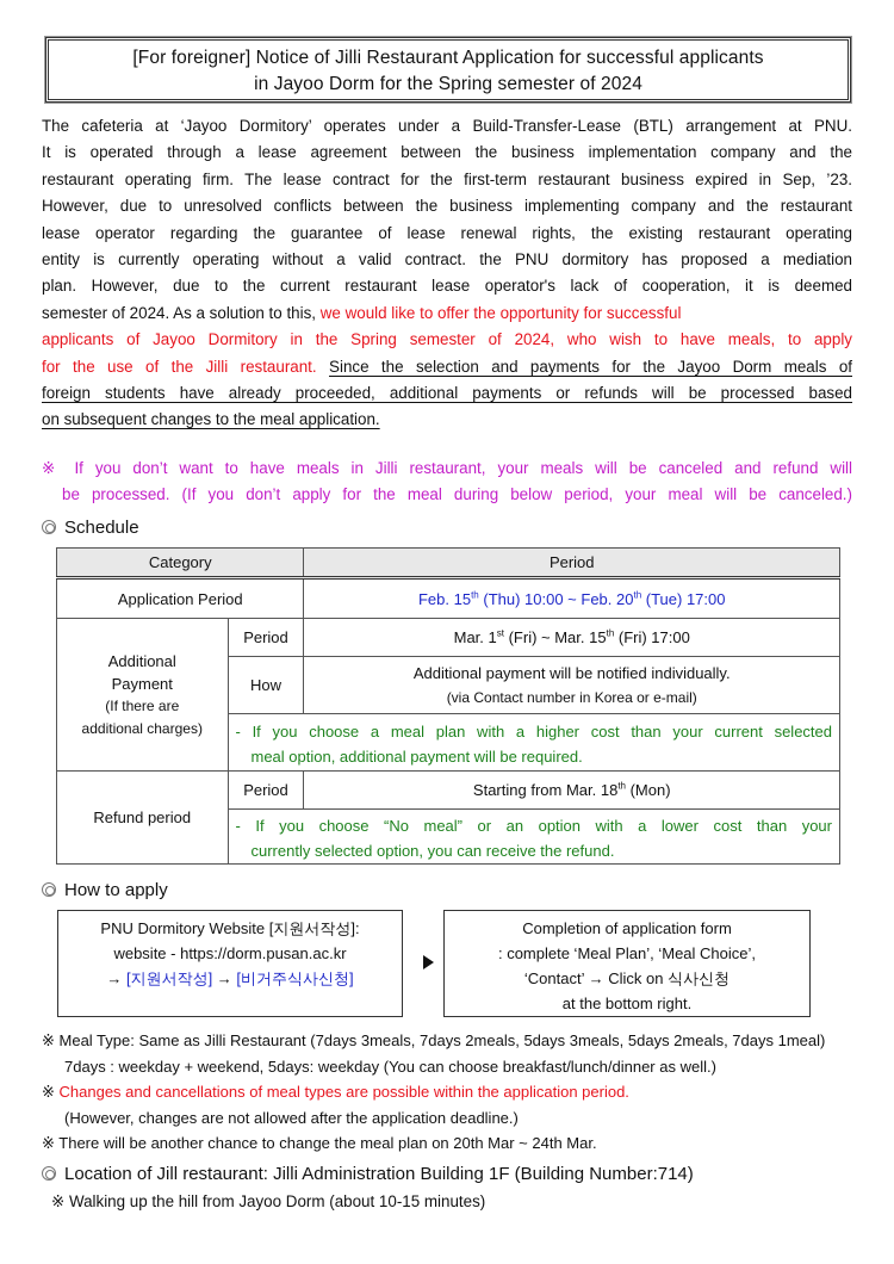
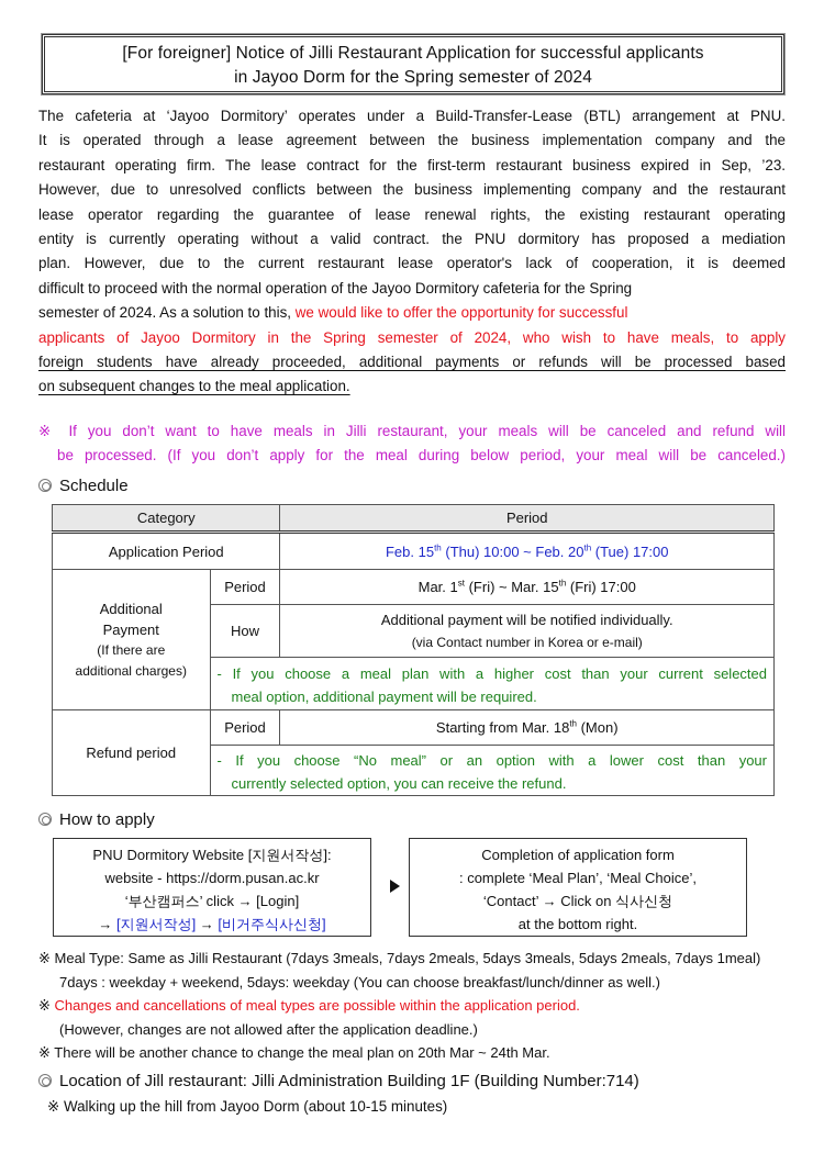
  [For foreigner] Notice of Jilli Restaurant Application for successful applicants
  in Jayoo Dorm for the Spring semester of 2024
  The cafeteria at ‘Jayoo Dormitory’ operates under a Build-Transfer-Lease (BTL) arrangement at PNU.
  It is operated through a lease agreement between the business implementation company and the
  restaurant operating firm. The lease contract for the first-term restaurant business expired in Sep, ’23.
  However, due to unresolved conflicts between the business implementing company and the restaurant
  lease operator regarding the guarantee of lease renewal rights, the existing restaurant operating
  entity is currently operating without a valid contract. the PNU dormitory has proposed a mediation
  plan. However, due to the current restaurant lease operator's lack of cooperation, it is deemed
+ difficult to proceed with the normal operation of the Jayoo Dormitory cafeteria for the Spring
  semester of 2024. As a solution to this, we would like to offer the opportunity for successful
  applicants of Jayoo Dormitory in the Spring semester of 2024, who wish to have meals, to apply
- for the use of the Jilli restaurant. Since the selection and payments for the Jayoo Dorm meals of
  foreign students have already proceeded, additional payments or refunds will be processed based
  on subsequent changes to the meal application.
  ※ If you don’t want to have meals in Jilli restaurant, your meals will be canceled and refund will
  be processed. (If you don’t apply for the meal during below period, your meal will be canceled.)
  Schedule
  Category	Period
  Application Period	Feb. 15th (Thu) 10:00 ~ Feb. 20th (Tue) 17:00
  Additional Payment (If there are additional charges)	Period	Mar. 1st (Fri) ~ Mar. 15th (Fri) 17:00
  How	Additional payment will be notified individually. (via Contact number in Korea or e-mail)
  - If you choose a meal plan with a higher cost than your current selected meal option, additional payment will be required.
  Refund period	Period	Starting from Mar. 18th (Mon)
  - If you choose “No meal” or an option with a lower cost than your currently selected option, you can receive the refund.
  How to apply
  PNU Dormitory Website [지원서작성]:
  website - https://dorm.pusan.ac.kr
+ ‘부산캠퍼스’ click → [Login]
  → [지원서작성] → [비거주식사신청]
  Completion of application form
  : complete ‘Meal Plan’, ‘Meal Choice’,
  ‘Contact’ → Click on 식사신청
  at the bottom right.
  ※ Meal Type: Same as Jilli Restaurant (7days 3meals, 7days 2meals, 5days 3meals, 5days 2meals, 7days 1meal)
  7days : weekday + weekend, 5days: weekday (You can choose breakfast/lunch/dinner as well.)
  ※ Changes and cancellations of meal types are possible within the application period.
  (However, changes are not allowed after the application deadline.)
  ※ There will be another chance to change the meal plan on 20th Mar ~ 24th Mar.
  Location of Jill restaurant: Jilli Administration Building 1F (Building Number:714)
  ※ Walking up the hill from Jayoo Dorm (about 10-15 minutes)
